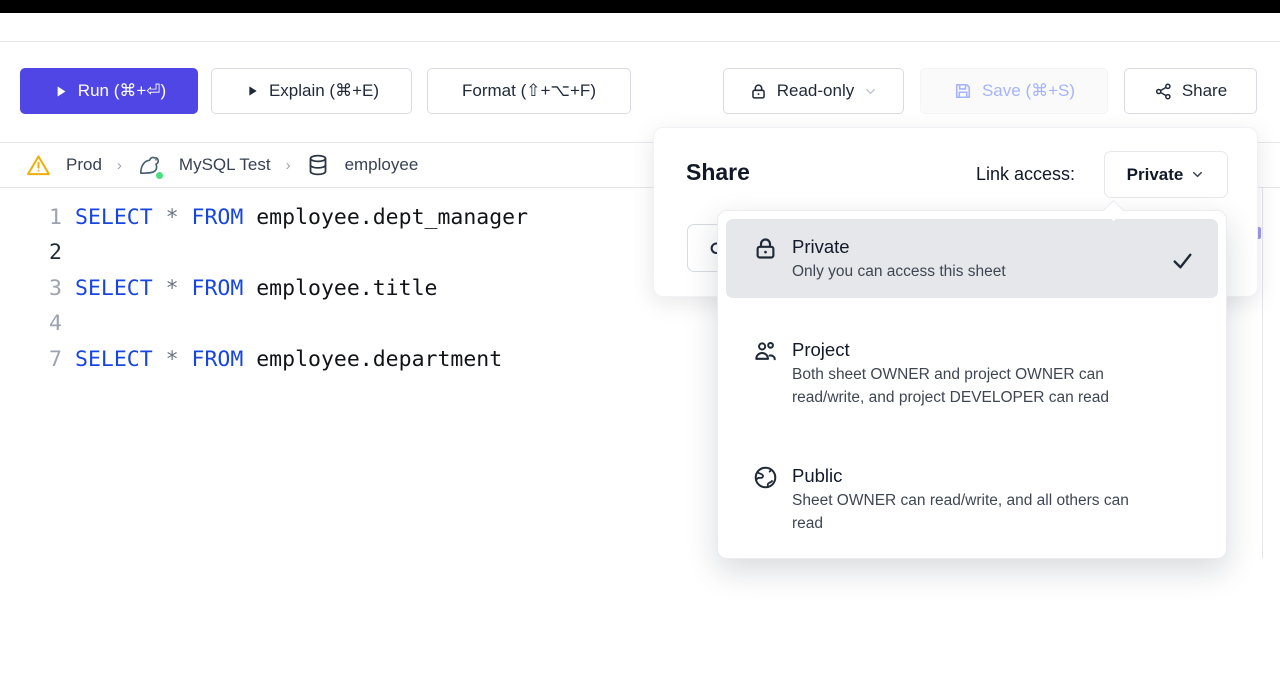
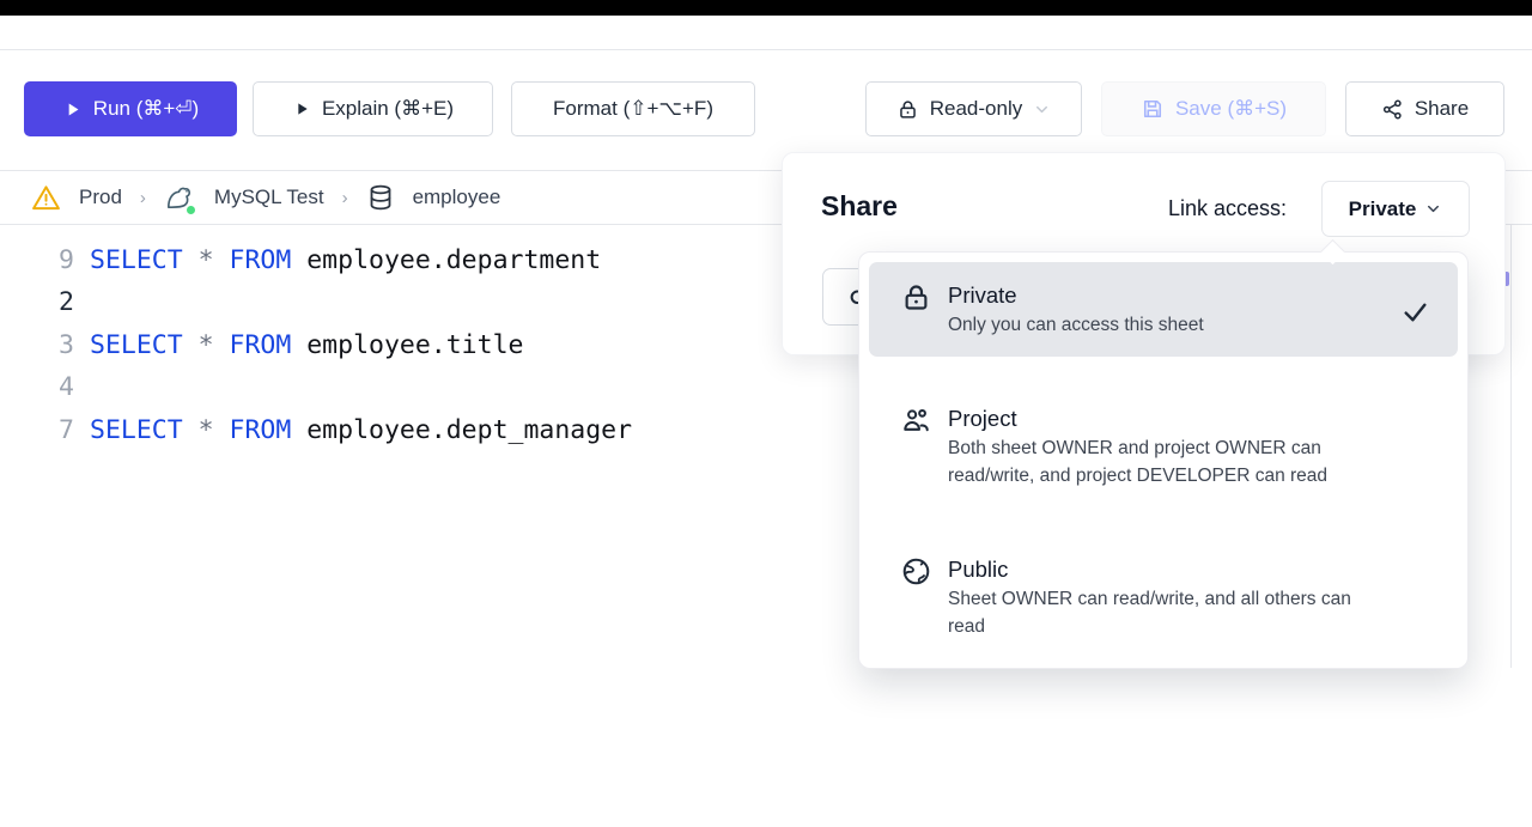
  Run (⌘+⏎)
  Explain (⌘+E)
  Format (⇧+⌥+F)
  Read-only
  Save (⌘+S)
  Share
  Prod
  ›
  MySQL Test
  ›
  employee
- 1
+ 9
- SELECT * FROM employee.dept_manager
+ SELECT * FROM employee.department
  2
  3
  SELECT * FROM employee.title
  4
  7
- SELECT * FROM employee.department
+ SELECT * FROM employee.dept_manager
  Share
  Link access:
  Private
  Private
  Only you can access this sheet
  Project
  Both sheet OWNER and project OWNER can
  read/write, and project DEVELOPER can read
  Public
  Sheet OWNER can read/write, and all others can
  read
